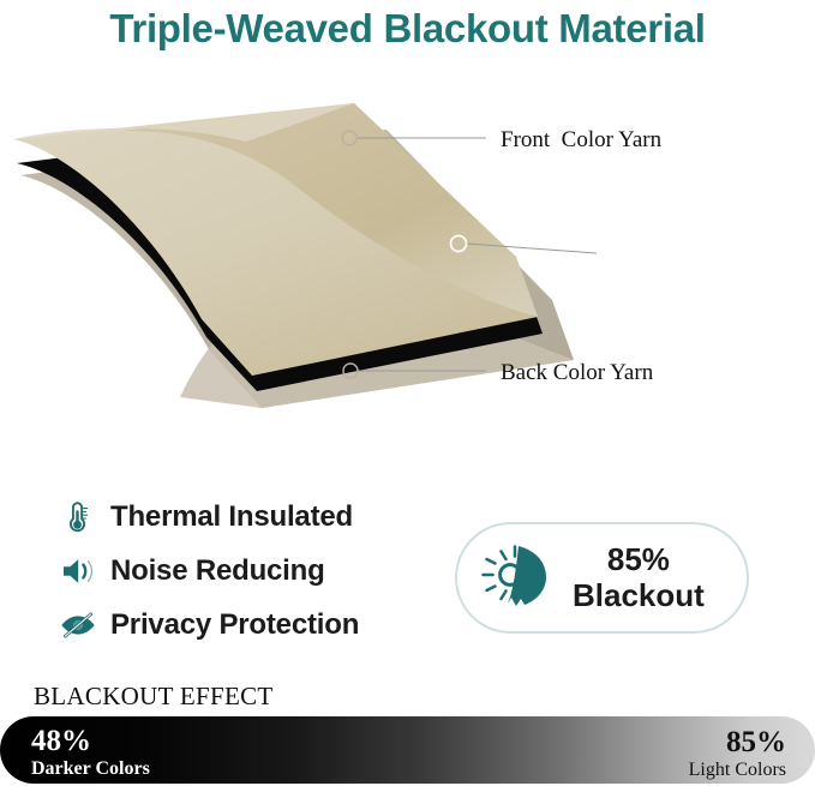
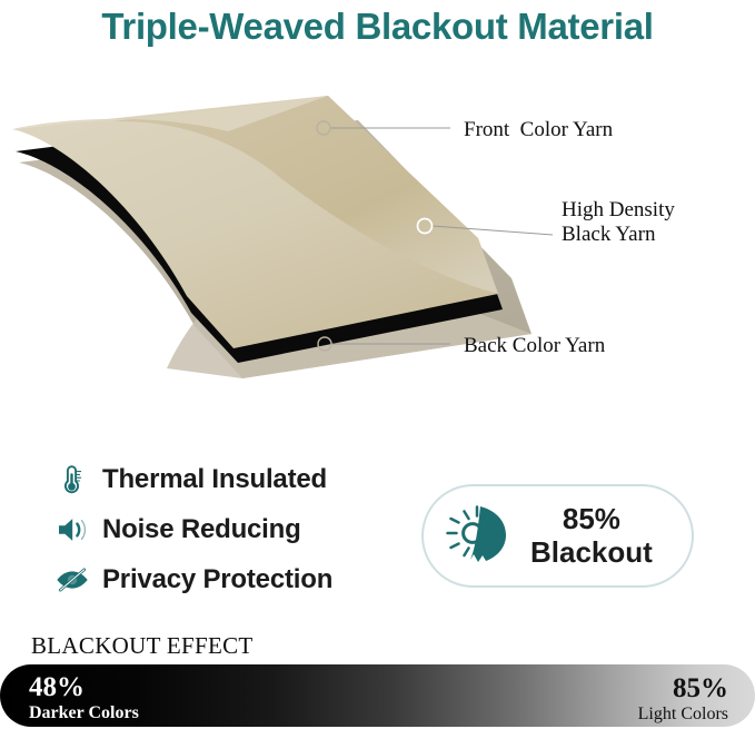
  Triple-Weaved Blackout Material
  Front Color Yarn
+ High Density
+ Black Yarn
  Back Color Yarn
  Thermal Insulated
  Noise Reducing
  Privacy Protection
  85%
  Blackout
  BLACKOUT EFFECT
  48%
  Darker Colors
  85%
  Light Colors
